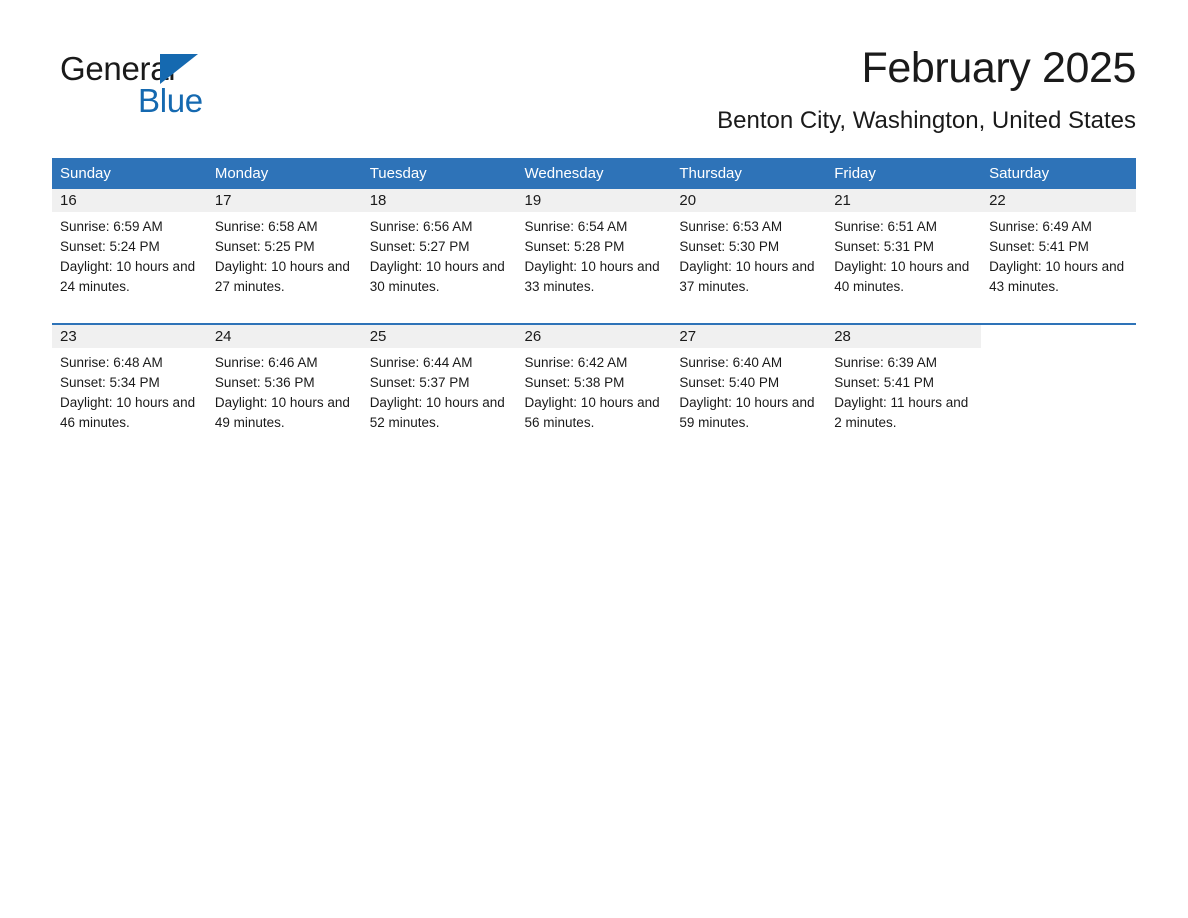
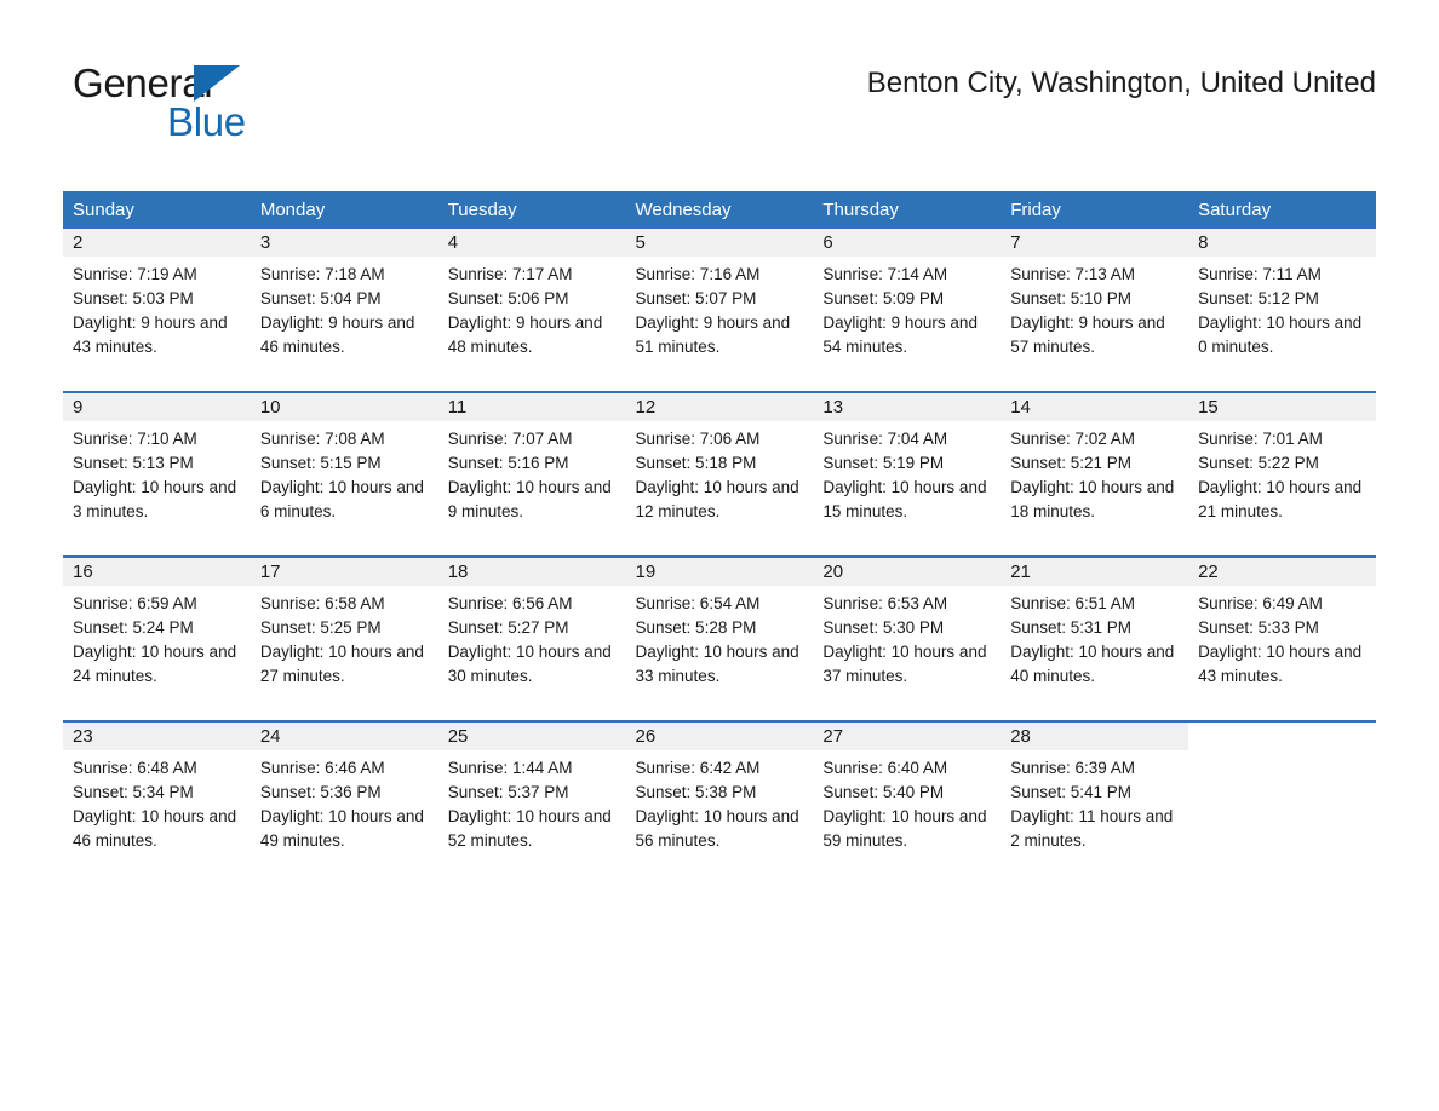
  General
  Blue
- February 2025
- Benton City, Washington, United States
+ Benton City, Washington, United United
  Sunday	Monday	Tuesday	Wednesday	Thursday	Friday	Saturday
+ 2Sunrise: 7:19 AMSunset: 5:03 PMDaylight: 9 hours and 43 minutes.	3Sunrise: 7:18 AMSunset: 5:04 PMDaylight: 9 hours and 46 minutes.	4Sunrise: 7:17 AMSunset: 5:06 PMDaylight: 9 hours and 48 minutes.	5Sunrise: 7:16 AMSunset: 5:07 PMDaylight: 9 hours and 51 minutes.	6Sunrise: 7:14 AMSunset: 5:09 PMDaylight: 9 hours and 54 minutes.	7Sunrise: 7:13 AMSunset: 5:10 PMDaylight: 9 hours and 57 minutes.	8Sunrise: 7:11 AMSunset: 5:12 PMDaylight: 10 hours and 0 minutes.
+ 9Sunrise: 7:10 AMSunset: 5:13 PMDaylight: 10 hours and 3 minutes.	10Sunrise: 7:08 AMSunset: 5:15 PMDaylight: 10 hours and 6 minutes.	11Sunrise: 7:07 AMSunset: 5:16 PMDaylight: 10 hours and 9 minutes.	12Sunrise: 7:06 AMSunset: 5:18 PMDaylight: 10 hours and 12 minutes.	13Sunrise: 7:04 AMSunset: 5:19 PMDaylight: 10 hours and 15 minutes.	14Sunrise: 7:02 AMSunset: 5:21 PMDaylight: 10 hours and 18 minutes.	15Sunrise: 7:01 AMSunset: 5:22 PMDaylight: 10 hours and 21 minutes.
- 16Sunrise: 6:59 AMSunset: 5:24 PMDaylight: 10 hours and 24 minutes.	17Sunrise: 6:58 AMSunset: 5:25 PMDaylight: 10 hours and 27 minutes.	18Sunrise: 6:56 AMSunset: 5:27 PMDaylight: 10 hours and 30 minutes.	19Sunrise: 6:54 AMSunset: 5:28 PMDaylight: 10 hours and 33 minutes.	20Sunrise: 6:53 AMSunset: 5:30 PMDaylight: 10 hours and 37 minutes.	21Sunrise: 6:51 AMSunset: 5:31 PMDaylight: 10 hours and 40 minutes.	22Sunrise: 6:49 AMSunset: 5:41 PMDaylight: 10 hours and 43 minutes.
+ 16Sunrise: 6:59 AMSunset: 5:24 PMDaylight: 10 hours and 24 minutes.	17Sunrise: 6:58 AMSunset: 5:25 PMDaylight: 10 hours and 27 minutes.	18Sunrise: 6:56 AMSunset: 5:27 PMDaylight: 10 hours and 30 minutes.	19Sunrise: 6:54 AMSunset: 5:28 PMDaylight: 10 hours and 33 minutes.	20Sunrise: 6:53 AMSunset: 5:30 PMDaylight: 10 hours and 37 minutes.	21Sunrise: 6:51 AMSunset: 5:31 PMDaylight: 10 hours and 40 minutes.	22Sunrise: 6:49 AMSunset: 5:33 PMDaylight: 10 hours and 43 minutes.
- 23Sunrise: 6:48 AMSunset: 5:34 PMDaylight: 10 hours and 46 minutes.	24Sunrise: 6:46 AMSunset: 5:36 PMDaylight: 10 hours and 49 minutes.	25Sunrise: 6:44 AMSunset: 5:37 PMDaylight: 10 hours and 52 minutes.	26Sunrise: 6:42 AMSunset: 5:38 PMDaylight: 10 hours and 56 minutes.	27Sunrise: 6:40 AMSunset: 5:40 PMDaylight: 10 hours and 59 minutes.	28Sunrise: 6:39 AMSunset: 5:41 PMDaylight: 11 hours and 2 minutes.
+ 23Sunrise: 6:48 AMSunset: 5:34 PMDaylight: 10 hours and 46 minutes.	24Sunrise: 6:46 AMSunset: 5:36 PMDaylight: 10 hours and 49 minutes.	25Sunrise: 1:44 AMSunset: 5:37 PMDaylight: 10 hours and 52 minutes.	26Sunrise: 6:42 AMSunset: 5:38 PMDaylight: 10 hours and 56 minutes.	27Sunrise: 6:40 AMSunset: 5:40 PMDaylight: 10 hours and 59 minutes.	28Sunrise: 6:39 AMSunset: 5:41 PMDaylight: 11 hours and 2 minutes.
